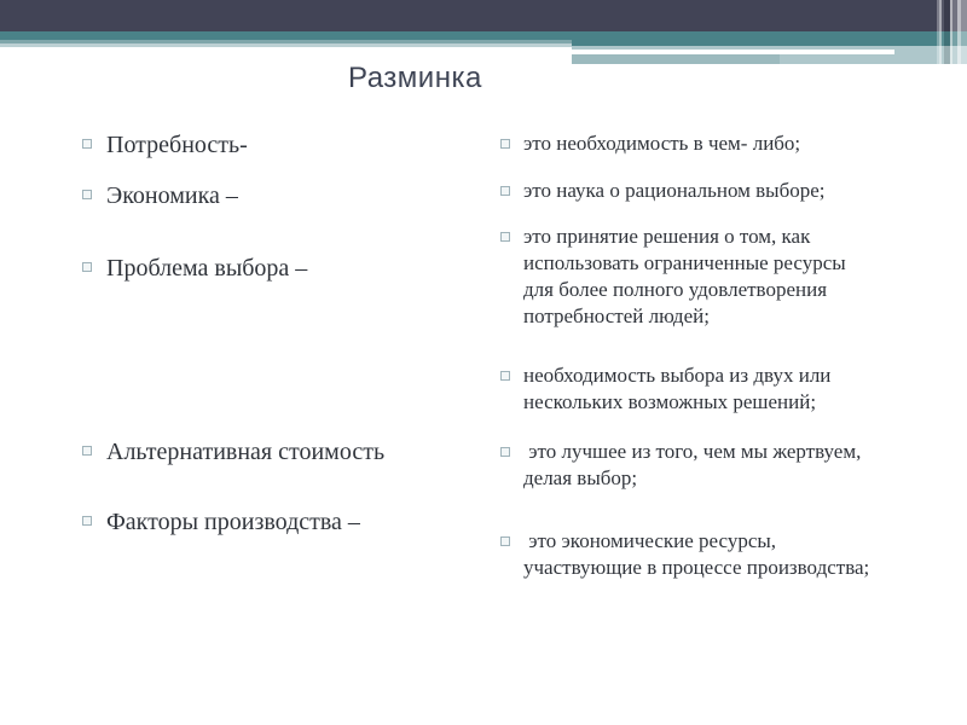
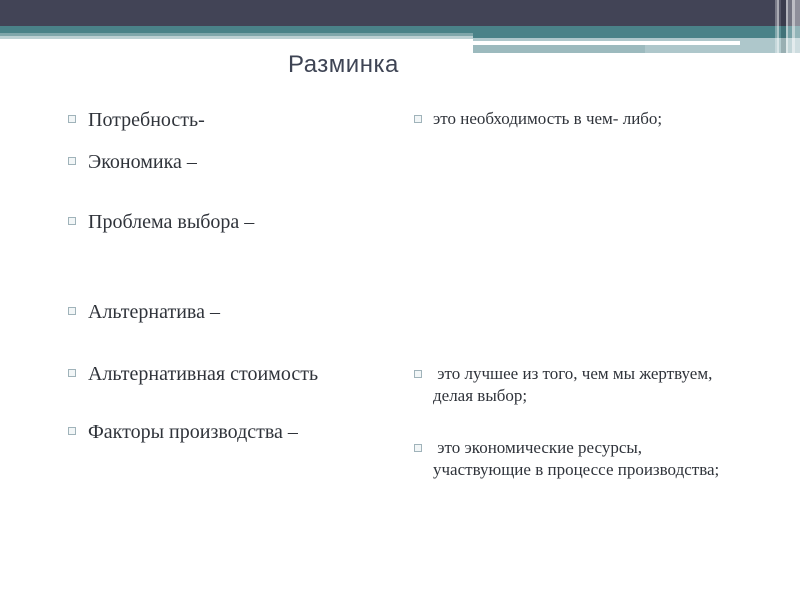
  Разминка
  Потребность-
  Экономика –
  Проблема выбора –
+ Альтернатива –
  Альтернативная стоимость
  Факторы производства –
  это необходимость в чем- либо;
- это наука о рациональном выборе;
- это принятие решения о том, как
- использовать ограниченные ресурсы
- для более полного удовлетворения
- потребностей людей;
- необходимость выбора из двух или
- нескольких возможных решений;
  это лучшее из того, чем мы жертвуем,
  делая выбор;
  это экономические ресурсы,
  участвующие в процессе производства;
